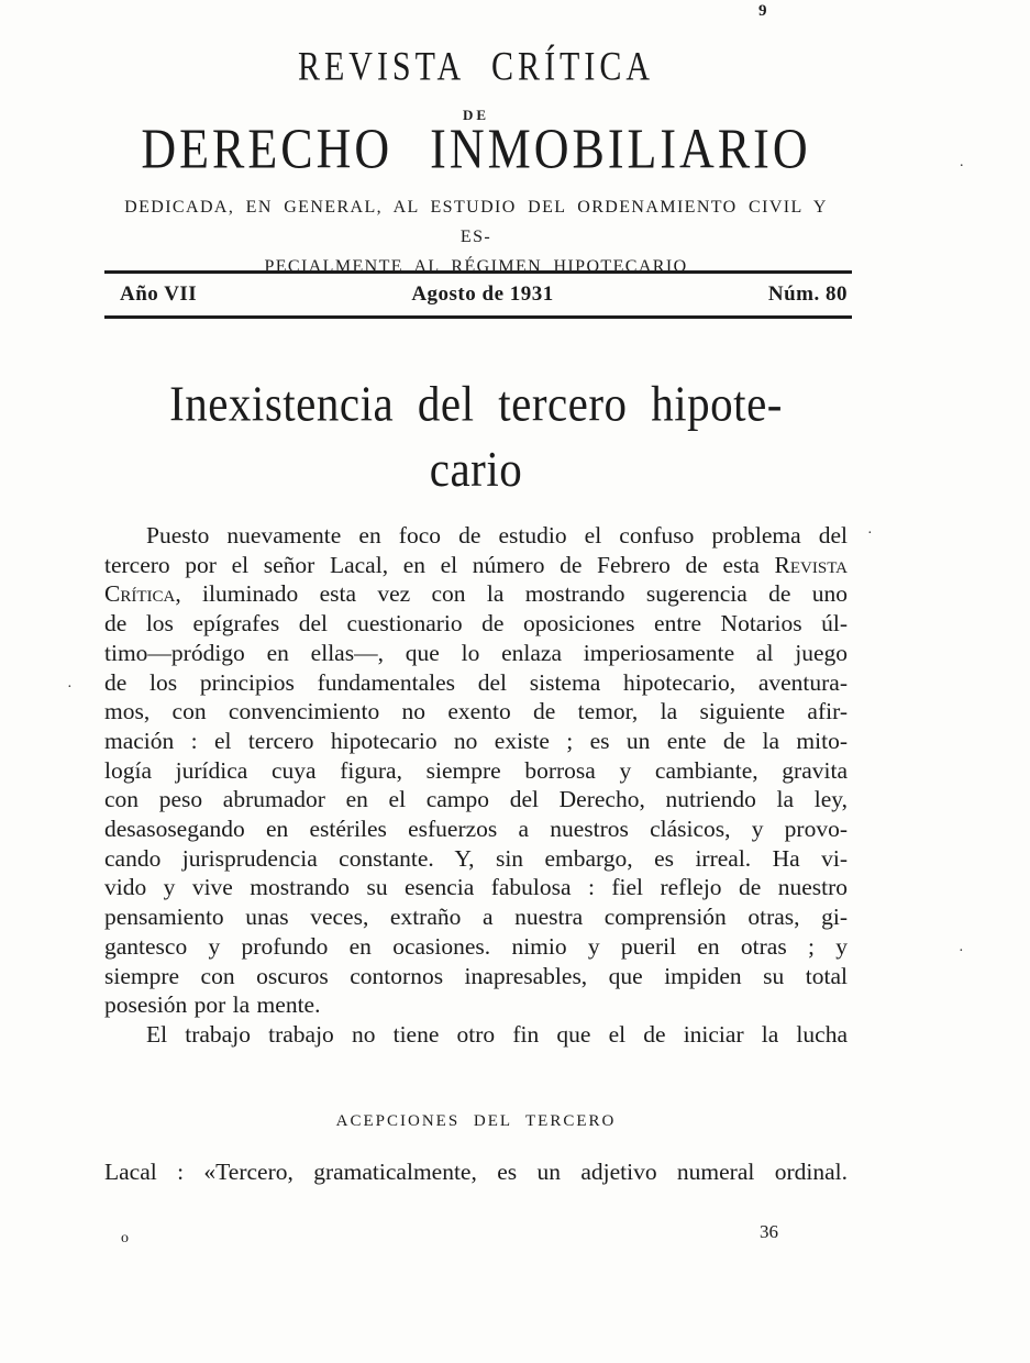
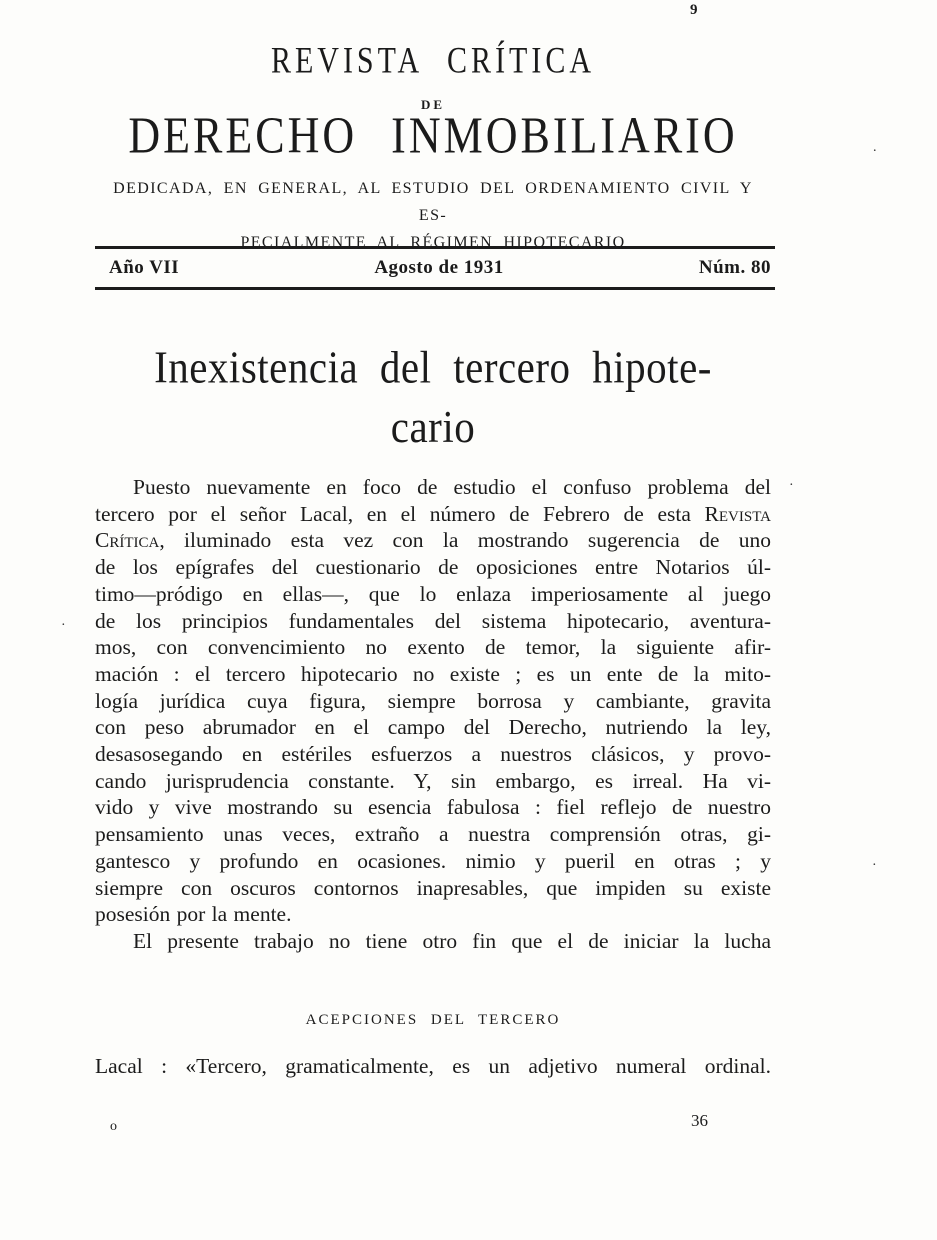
  9
  REVISTA CRÍTICA
  DE
  DERECHO INMOBILIARIO
  DEDICADA, EN GENERAL, AL ESTUDIO DEL ORDENAMIENTO CIVIL Y ES-
  PECIALMENTE AL RÉGIMEN HIPOTECARIO
  Año VII
  Agosto de 1931
  Núm. 80
  Inexistencia del tercero hipote-
  cario
  Puesto nuevamente en foco de estudio el confuso problema del
  tercero por el señor Lacal, en el número de Febrero de esta Revista
  Crítica, iluminado esta vez con la mostrando sugerencia de uno
  de los epígrafes del cuestionario de oposiciones entre Notarios úl-
  timo—pródigo en ellas—, que lo enlaza imperiosamente al juego
  de los principios fundamentales del sistema hipotecario, aventura-
  mos, con convencimiento no exento de temor, la siguiente afir-
  mación : el tercero hipotecario no existe ; es un ente de la mito-
  logía jurídica cuya figura, siempre borrosa y cambiante, gravita
  con peso abrumador en el campo del Derecho, nutriendo la ley,
  desasosegando en estériles esfuerzos a nuestros clásicos, y provo-
  cando jurisprudencia constante. Y, sin embargo, es irreal. Ha vi-
  vido y vive mostrando su esencia fabulosa : fiel reflejo de nuestro
  pensamiento unas veces, extraño a nuestra comprensión otras, gi-
  gantesco y profundo en ocasiones. nimio y pueril en otras ; y
- siempre con oscuros contornos inapresables, que impiden su total
+ siempre con oscuros contornos inapresables, que impiden su existe
  posesión por la mente.
- El trabajo trabajo no tiene otro fin que el de iniciar la lucha
+ El presente trabajo no tiene otro fin que el de iniciar la lucha
  ACEPCIONES DEL TERCERO
  Lacal : «Tercero, gramaticalmente, es un adjetivo numeral ordinal.
  o
  36
  ·
  .
  ·
  ·
